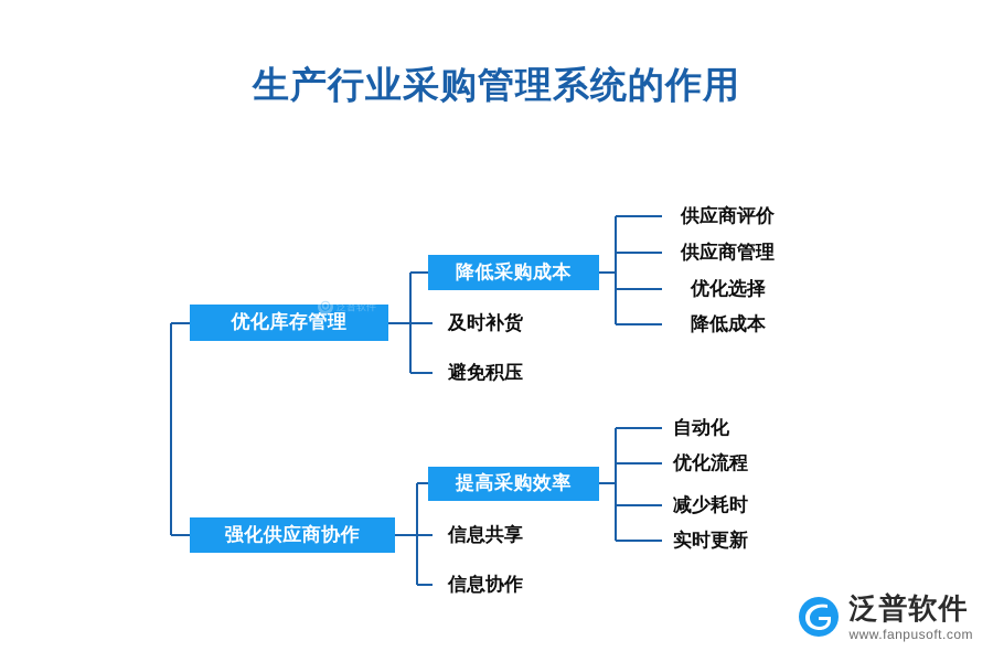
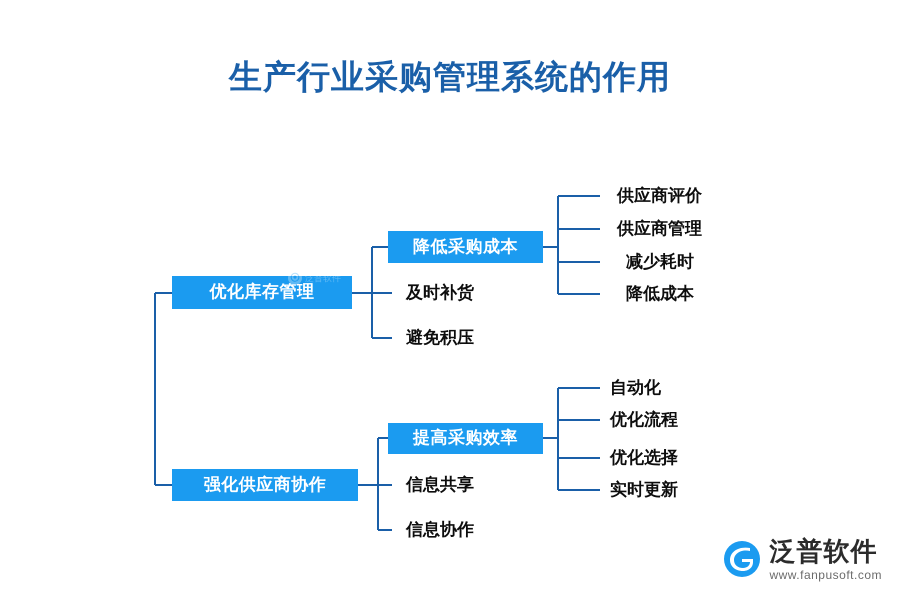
  生产行业采购管理系统的作用
  优化库存管理
  降低采购成本
  及时补货
  避免积压
  供应商评价
  供应商管理
- 优化选择
+ 减少耗时
  降低成本
  强化供应商协作
  提高采购效率
  信息共享
  信息协作
  自动化
  优化流程
- 减少耗时
+ 优化选择
  实时更新
  ⦿
  泛普软件
  泛普软件
  www.fanpusoft.com
